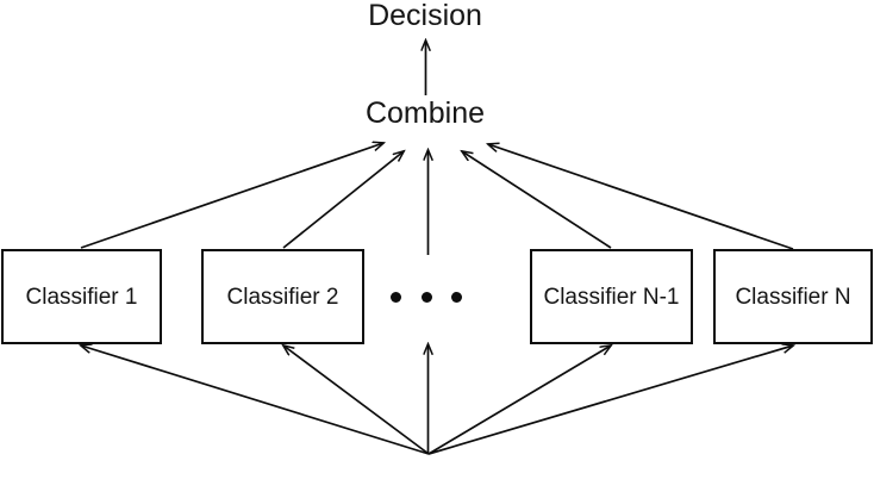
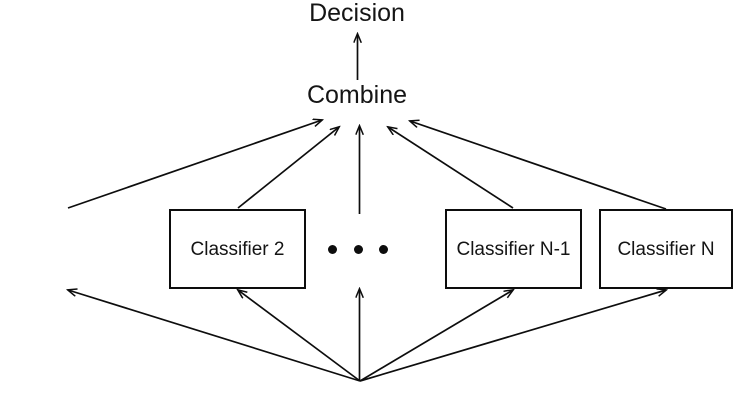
  Decision
  Combine
- Classifier 1
  Classifier 2
  Classifier N-1
  Classifier N
